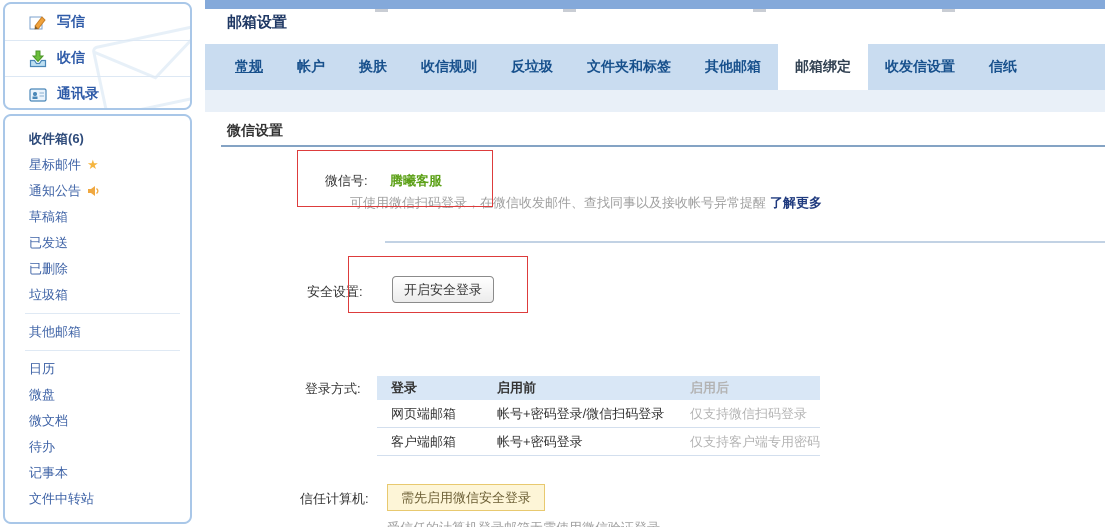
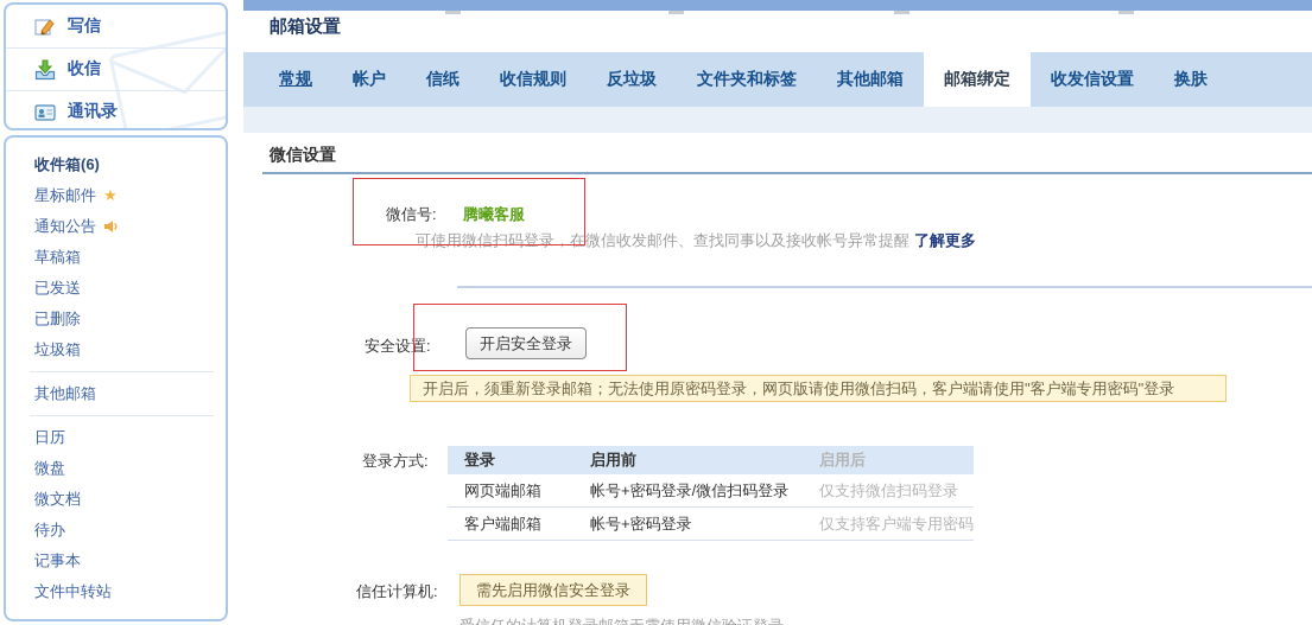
  写信
  收信
  通讯录
  收件箱(6)
  星标邮件
  ★
  通知公告
  草稿箱
  已发送
  已删除
  垃圾箱
  其他邮箱
  日历
  微盘
  微文档
  待办
  记事本
  文件中转站
  邮箱设置
  常规
  帐户
- 换肤
+ 信纸
  收信规则
  反垃圾
  文件夹和标签
  其他邮箱
  邮箱绑定
  收发信设置
- 信纸
+ 换肤
  微信设置
  微信号:
  腾曦客服
  可使用微信扫码登录，在微信收发邮件、查找同事以及接收帐号异常提醒 了解更多
  安全设置:
  开启安全登录
+ 开启后，须重新登录邮箱；无法使用原密码登录，网页版请使用微信扫码，客户端请使用"客户端专用密码"登录
  登录方式:
  登录
  启用前
  启用后
  网页端邮箱
  帐号+密码登录/微信扫码登录
  仅支持微信扫码登录
  客户端邮箱
  帐号+密码登录
  仅支持客户端专用密码
  信任计算机:
  需先启用微信安全登录
